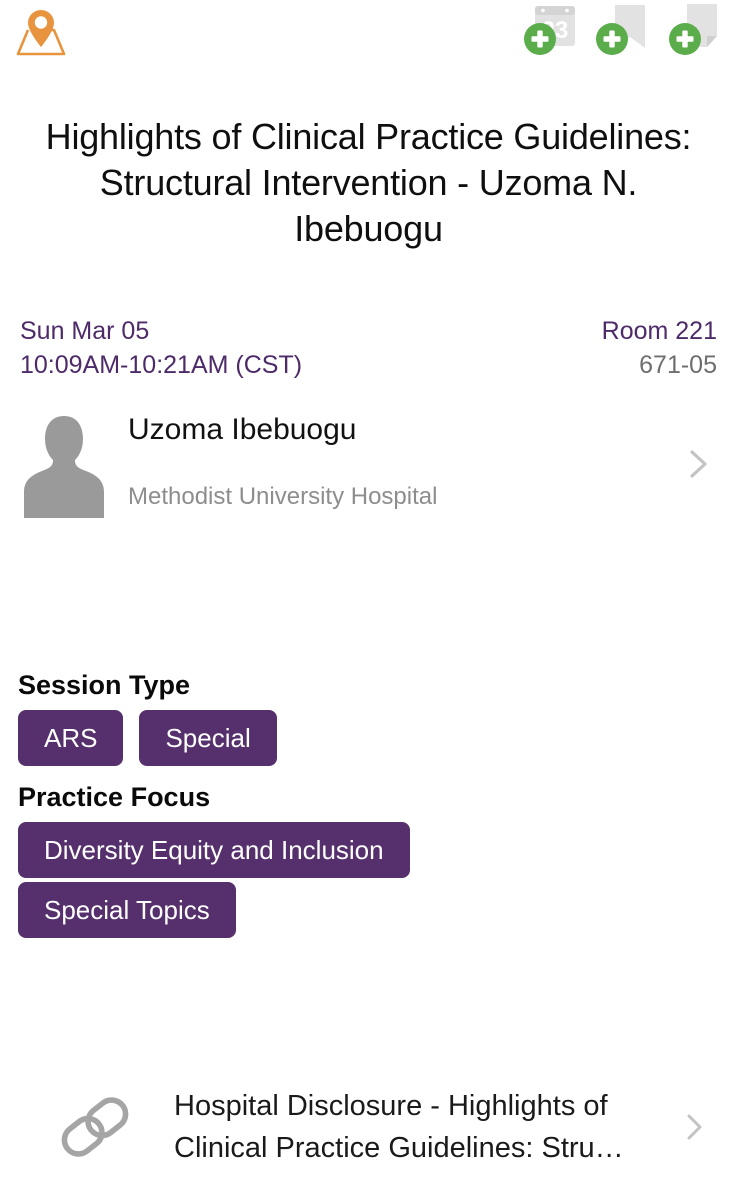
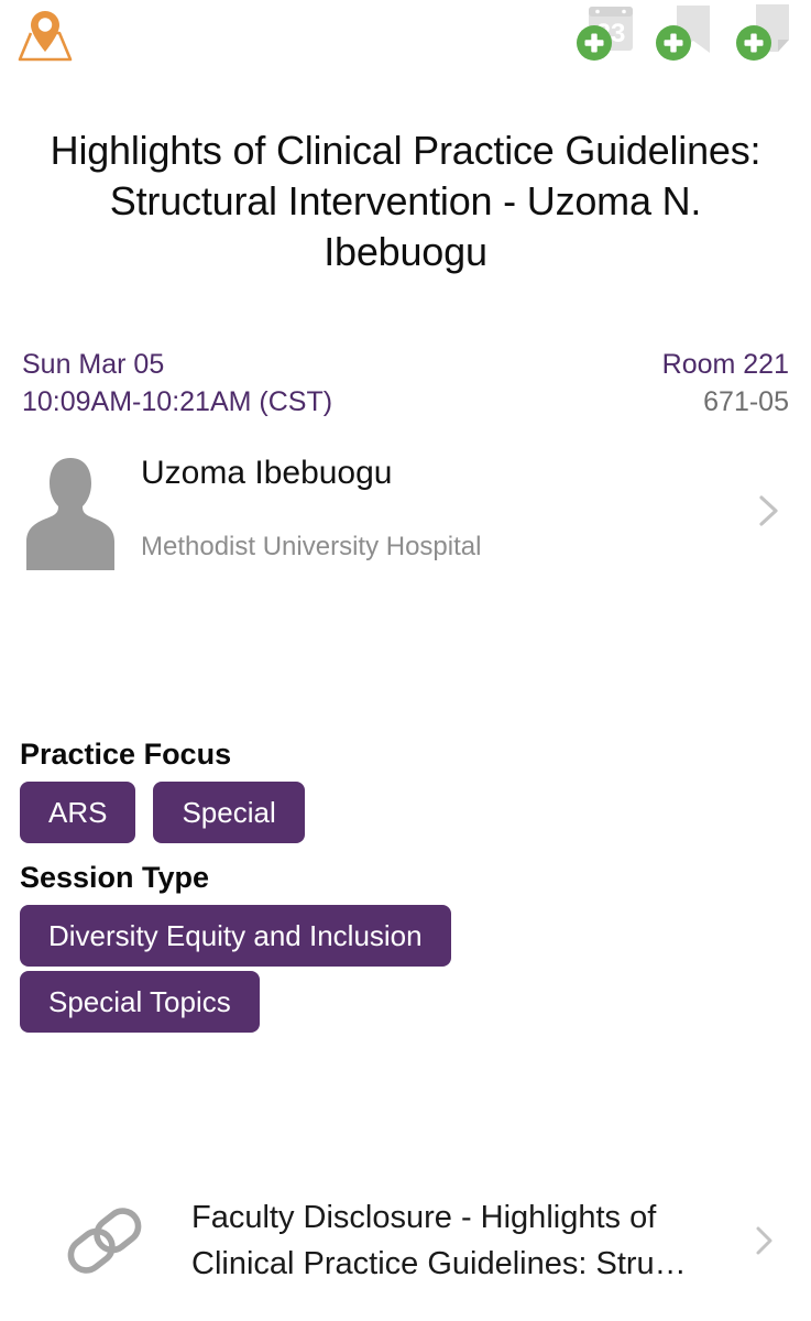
  Highlights of Clinical Practice Guidelines: Structural Intervention - Uzoma N. Ibebuogu
  Sun Mar 05
  10:09AM-10:21AM (CST)
  Room 221
  671-05
  Uzoma Ibebuogu
  Methodist University Hospital
- Session Type
+ Practice Focus
  ARS
  Special
- Practice Focus
+ Session Type
  Diversity Equity and Inclusion
  Special Topics
- Hospital Disclosure - Highlights of Clinical Practice Guidelines: Stru…
+ Faculty Disclosure - Highlights of Clinical Practice Guidelines: Stru…
